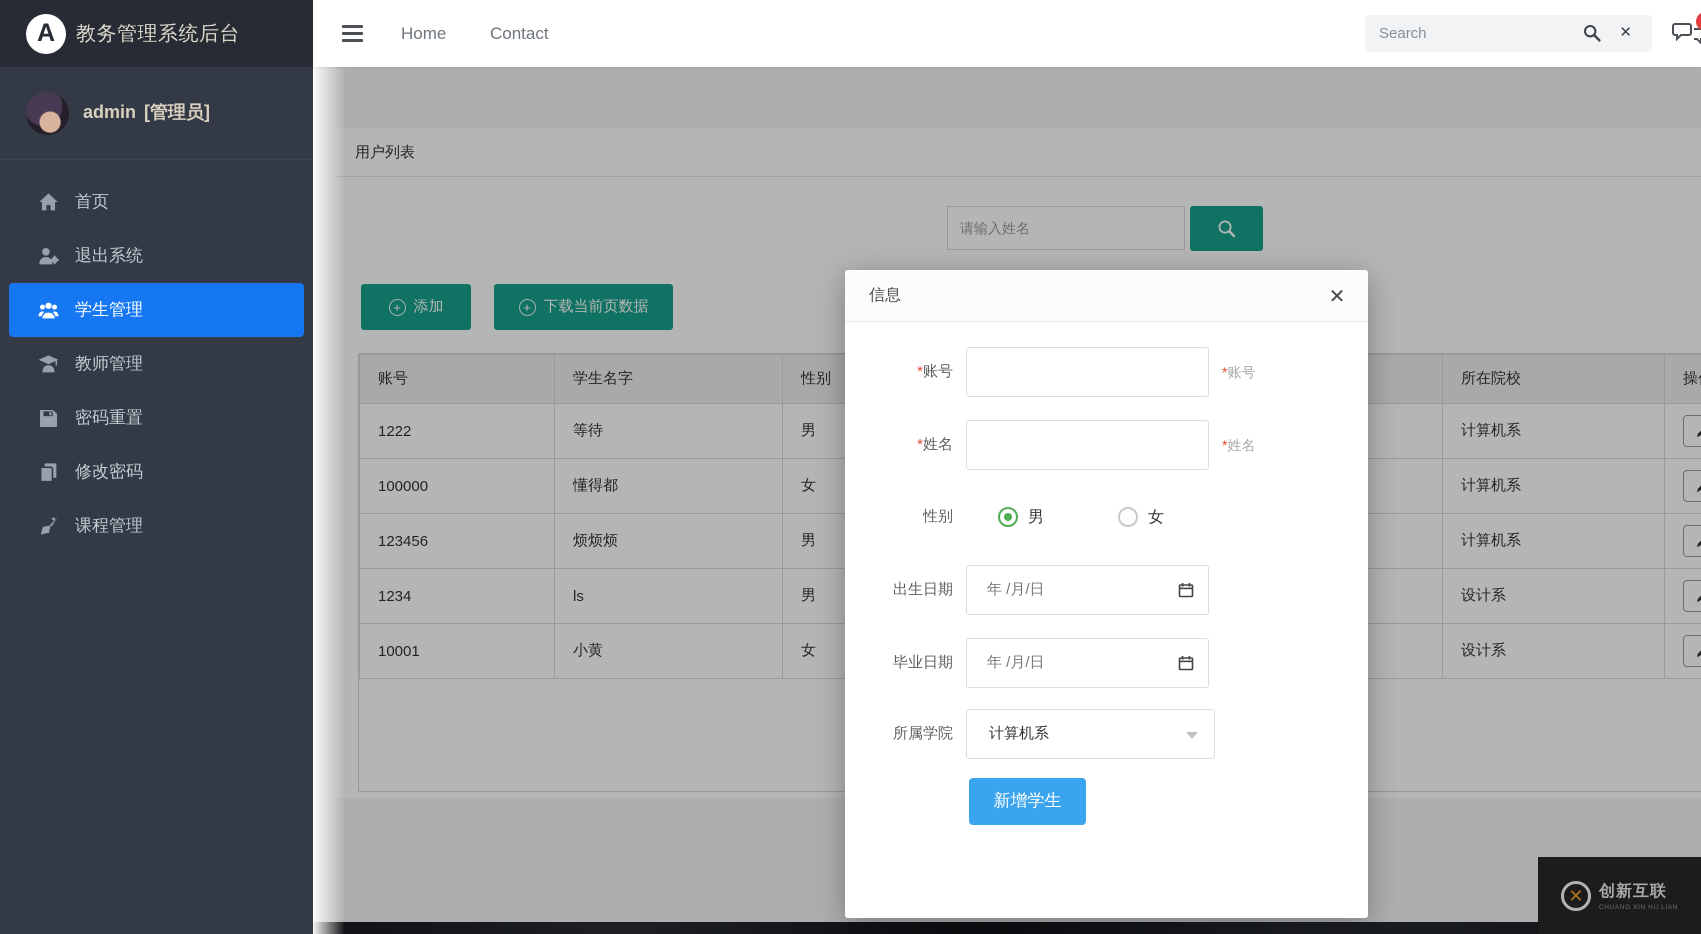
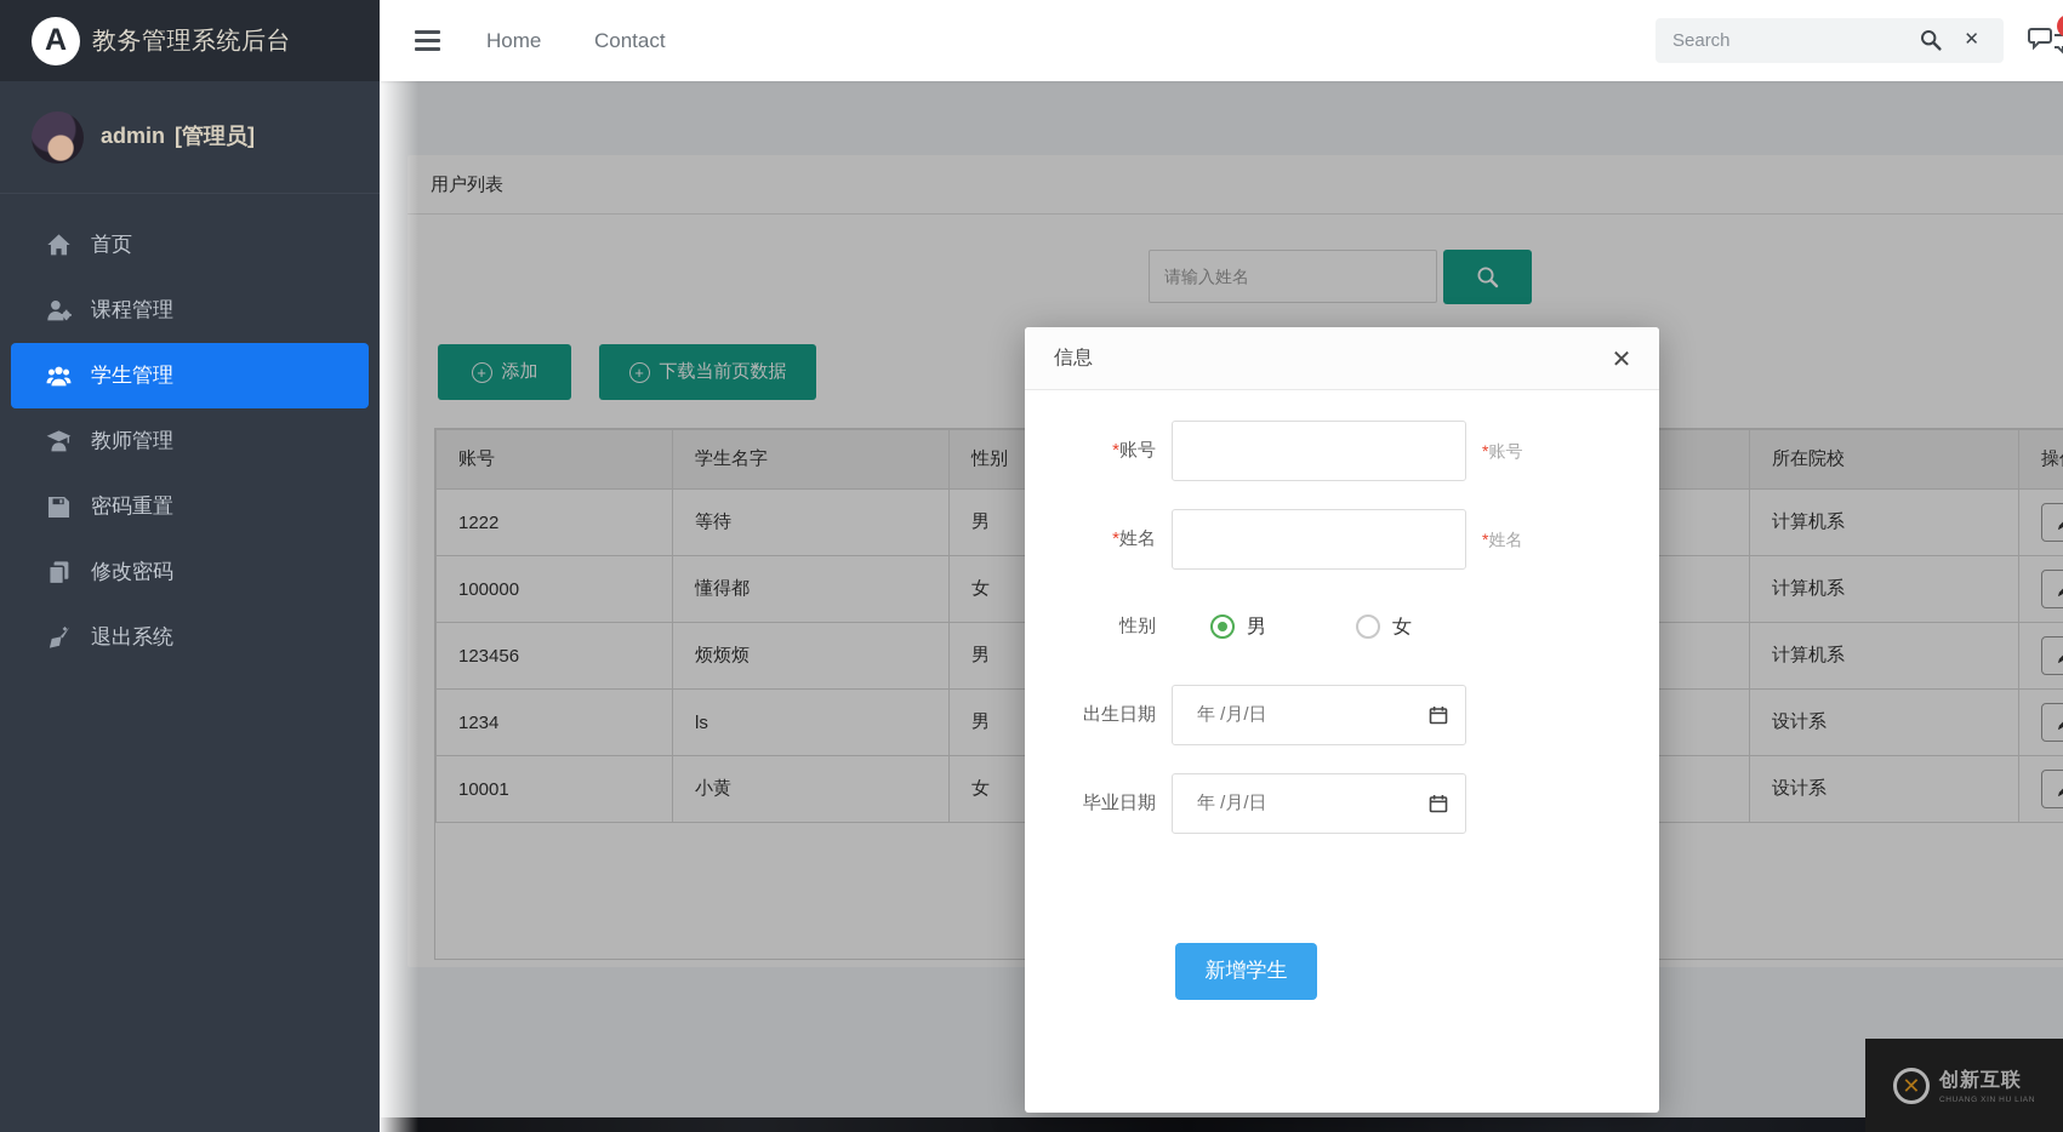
  A
  教务管理系统后台
  admin [管理员]
  首页
- 退出系统
+ 课程管理
  学生管理
  教师管理
  密码重置
  修改密码
- 课程管理
+ 退出系统
  Home
  Contact
  Search
  ✕
  用户列表
  请输入姓名
  +
  添加
  +
  下载当前页数据
  账号	学生名字	性别	所在院校	操
  1222	等待	男	计算机系
  100000	懂得都	女	计算机系
  123456	烦烦烦	男	计算机系
  1234	ls	男	设计系
  10001	小黄	女	设计系
  ✕
  创新互联
  信息
  ✕
  *账号
  *账号
  *姓名
  *姓名
  性别
  男
  女
  出生日期
  年 /月/日
  毕业日期
  年 /月/日
- 所属学院
- 计算机系
  新增学生
